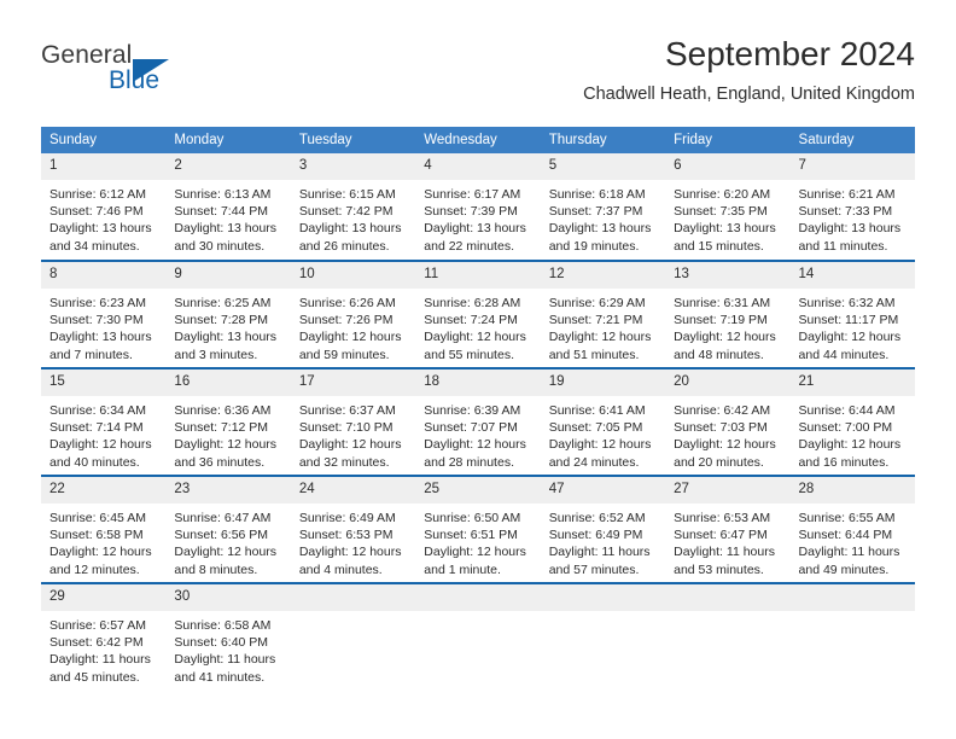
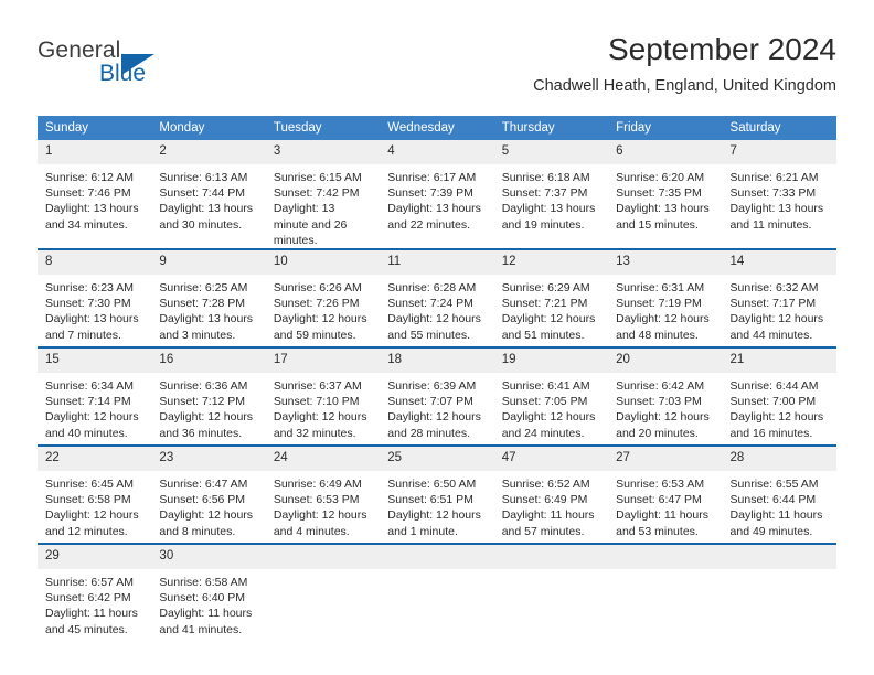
  General
  Blue
  September 2024
  Chadwell Heath, England, United Kingdom
  Sunday	Monday	Tuesday	Wednesday	Thursday	Friday	Saturday
- 1Sunrise: 6:12 AMSunset: 7:46 PMDaylight: 13 hours and 34 minutes.	2Sunrise: 6:13 AMSunset: 7:44 PMDaylight: 13 hours and 30 minutes.	3Sunrise: 6:15 AMSunset: 7:42 PMDaylight: 13 hours and 26 minutes.	4Sunrise: 6:17 AMSunset: 7:39 PMDaylight: 13 hours and 22 minutes.	5Sunrise: 6:18 AMSunset: 7:37 PMDaylight: 13 hours and 19 minutes.	6Sunrise: 6:20 AMSunset: 7:35 PMDaylight: 13 hours and 15 minutes.	7Sunrise: 6:21 AMSunset: 7:33 PMDaylight: 13 hours and 11 minutes.
+ 1Sunrise: 6:12 AMSunset: 7:46 PMDaylight: 13 hours and 34 minutes.	2Sunrise: 6:13 AMSunset: 7:44 PMDaylight: 13 hours and 30 minutes.	3Sunrise: 6:15 AMSunset: 7:42 PMDaylight: 13 minute and 26 minutes.	4Sunrise: 6:17 AMSunset: 7:39 PMDaylight: 13 hours and 22 minutes.	5Sunrise: 6:18 AMSunset: 7:37 PMDaylight: 13 hours and 19 minutes.	6Sunrise: 6:20 AMSunset: 7:35 PMDaylight: 13 hours and 15 minutes.	7Sunrise: 6:21 AMSunset: 7:33 PMDaylight: 13 hours and 11 minutes.
- 8Sunrise: 6:23 AMSunset: 7:30 PMDaylight: 13 hours and 7 minutes.	9Sunrise: 6:25 AMSunset: 7:28 PMDaylight: 13 hours and 3 minutes.	10Sunrise: 6:26 AMSunset: 7:26 PMDaylight: 12 hours and 59 minutes.	11Sunrise: 6:28 AMSunset: 7:24 PMDaylight: 12 hours and 55 minutes.	12Sunrise: 6:29 AMSunset: 7:21 PMDaylight: 12 hours and 51 minutes.	13Sunrise: 6:31 AMSunset: 7:19 PMDaylight: 12 hours and 48 minutes.	14Sunrise: 6:32 AMSunset: 11:17 PMDaylight: 12 hours and 44 minutes.
+ 8Sunrise: 6:23 AMSunset: 7:30 PMDaylight: 13 hours and 7 minutes.	9Sunrise: 6:25 AMSunset: 7:28 PMDaylight: 13 hours and 3 minutes.	10Sunrise: 6:26 AMSunset: 7:26 PMDaylight: 12 hours and 59 minutes.	11Sunrise: 6:28 AMSunset: 7:24 PMDaylight: 12 hours and 55 minutes.	12Sunrise: 6:29 AMSunset: 7:21 PMDaylight: 12 hours and 51 minutes.	13Sunrise: 6:31 AMSunset: 7:19 PMDaylight: 12 hours and 48 minutes.	14Sunrise: 6:32 AMSunset: 7:17 PMDaylight: 12 hours and 44 minutes.
  15Sunrise: 6:34 AMSunset: 7:14 PMDaylight: 12 hours and 40 minutes.	16Sunrise: 6:36 AMSunset: 7:12 PMDaylight: 12 hours and 36 minutes.	17Sunrise: 6:37 AMSunset: 7:10 PMDaylight: 12 hours and 32 minutes.	18Sunrise: 6:39 AMSunset: 7:07 PMDaylight: 12 hours and 28 minutes.	19Sunrise: 6:41 AMSunset: 7:05 PMDaylight: 12 hours and 24 minutes.	20Sunrise: 6:42 AMSunset: 7:03 PMDaylight: 12 hours and 20 minutes.	21Sunrise: 6:44 AMSunset: 7:00 PMDaylight: 12 hours and 16 minutes.
  22Sunrise: 6:45 AMSunset: 6:58 PMDaylight: 12 hours and 12 minutes.	23Sunrise: 6:47 AMSunset: 6:56 PMDaylight: 12 hours and 8 minutes.	24Sunrise: 6:49 AMSunset: 6:53 PMDaylight: 12 hours and 4 minutes.	25Sunrise: 6:50 AMSunset: 6:51 PMDaylight: 12 hours and 1 minute.	47Sunrise: 6:52 AMSunset: 6:49 PMDaylight: 11 hours and 57 minutes.	27Sunrise: 6:53 AMSunset: 6:47 PMDaylight: 11 hours and 53 minutes.	28Sunrise: 6:55 AMSunset: 6:44 PMDaylight: 11 hours and 49 minutes.
  29Sunrise: 6:57 AMSunset: 6:42 PMDaylight: 11 hours and 45 minutes.	30Sunrise: 6:58 AMSunset: 6:40 PMDaylight: 11 hours and 41 minutes.
